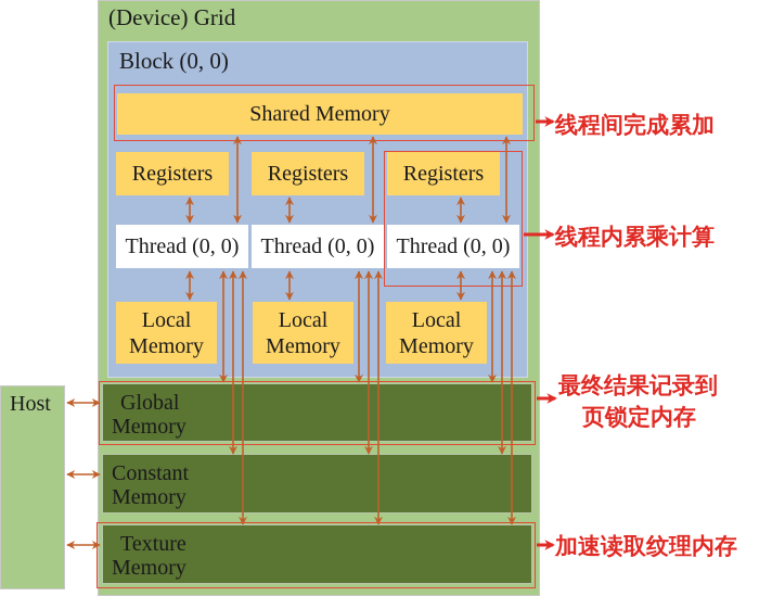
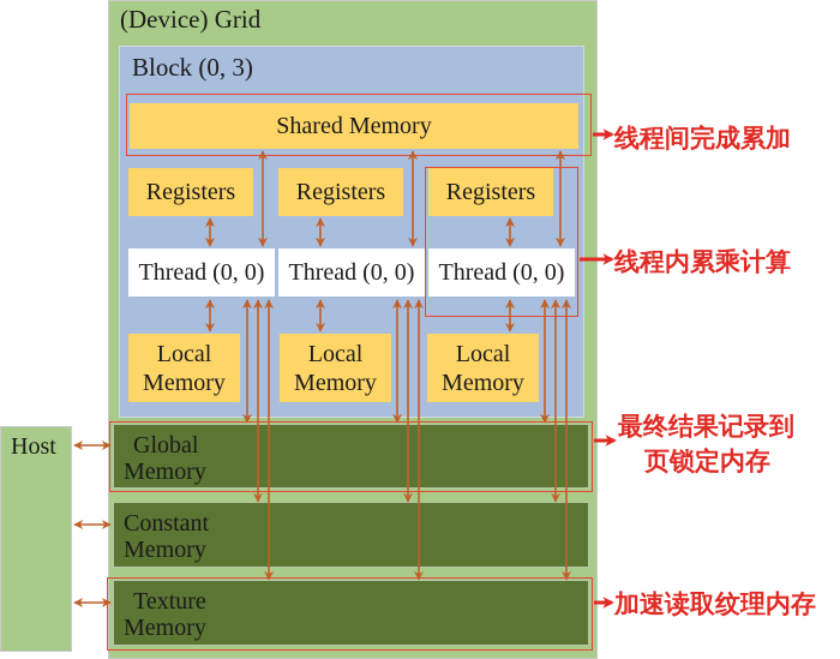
  (Device) Grid
- Block (0, 0)
+ Block (0, 3)
  Shared Memory
  Registers
  Registers
  Registers
  Thread (0, 0)
  Thread (0, 0)
  Thread (0, 0)
  Local
  Memory
  Local
  Memory
  Local
  Memory
  Global
  Memory
  Constant
  Memory
  Texture
  Memory
  Host
  线程间完成累加
  线程内累乘计算
  最终结果记录到
  页锁定内存
  加速读取纹理内存
